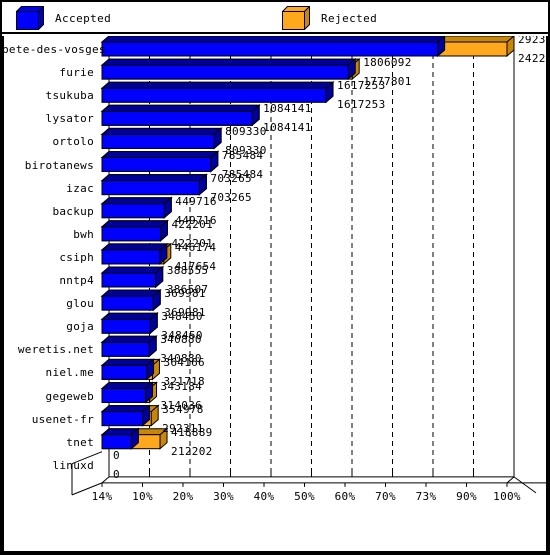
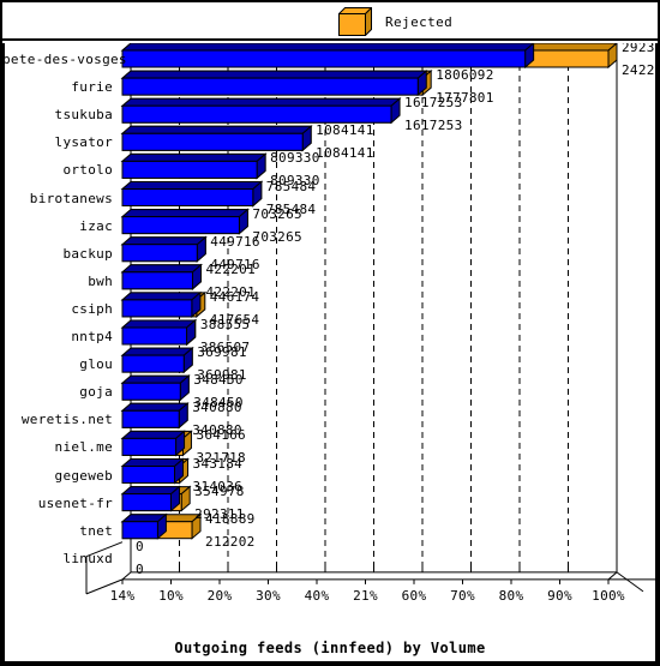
- Accepted
  Rejected
  bete-des-vosg
  furie
  tsukuba
  lysator
  ortolo
  birotanews
  izac
  backup
  bwh
  csiph
  nntp4
  glou
  goja
  weretis.net
  niel.me
  gegeweb
  usenet-fr
  tnet
  linuxd
  1806092
  1777801
  1617253
  1617253
  1084141
  1084141
  809330
  809330
  785484
  785484
  703265
  703265
  449716
  449716
  422201
  422201
  446174
  417654
  388555
  386507
  369981
  369981
  348450
  348450
  340880
  340880
  364166
  321718
  343184
  314036
  354978
  292311
  418889
  212202
  0
  0
  14%
  10%
  20%
  30%
  40%
- 50%
+ 21%
  60%
  70%
- 73%
+ 80%
  90%
  100%
+ Outgoing feeds (innfeed) by Volume
